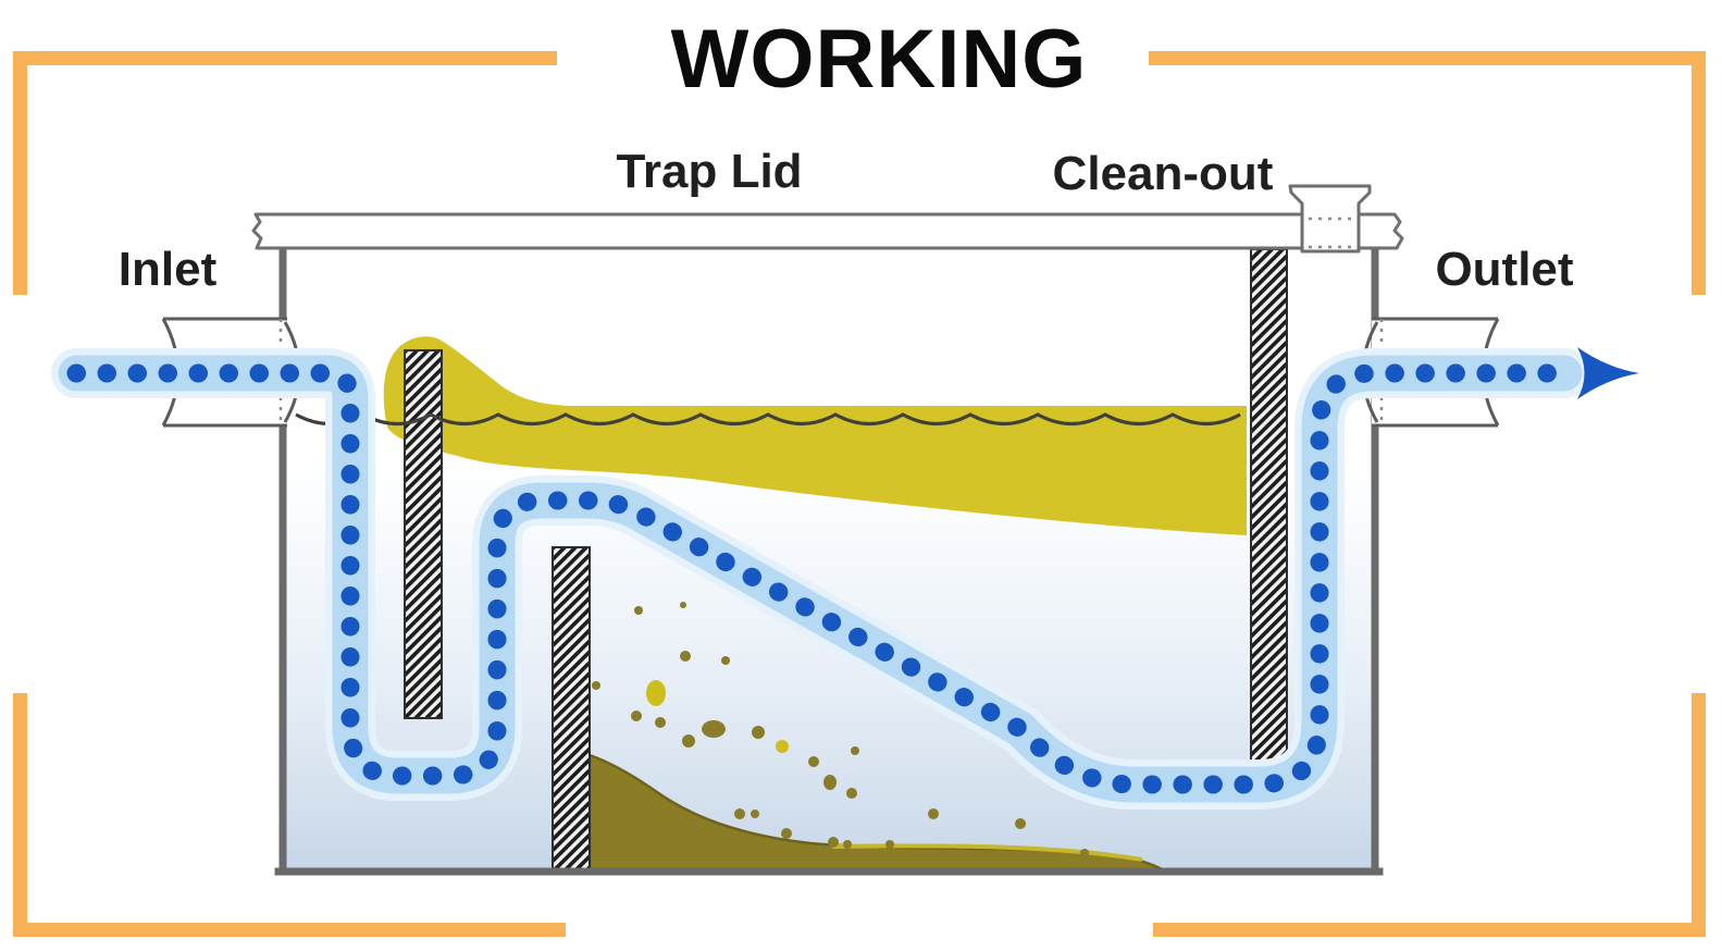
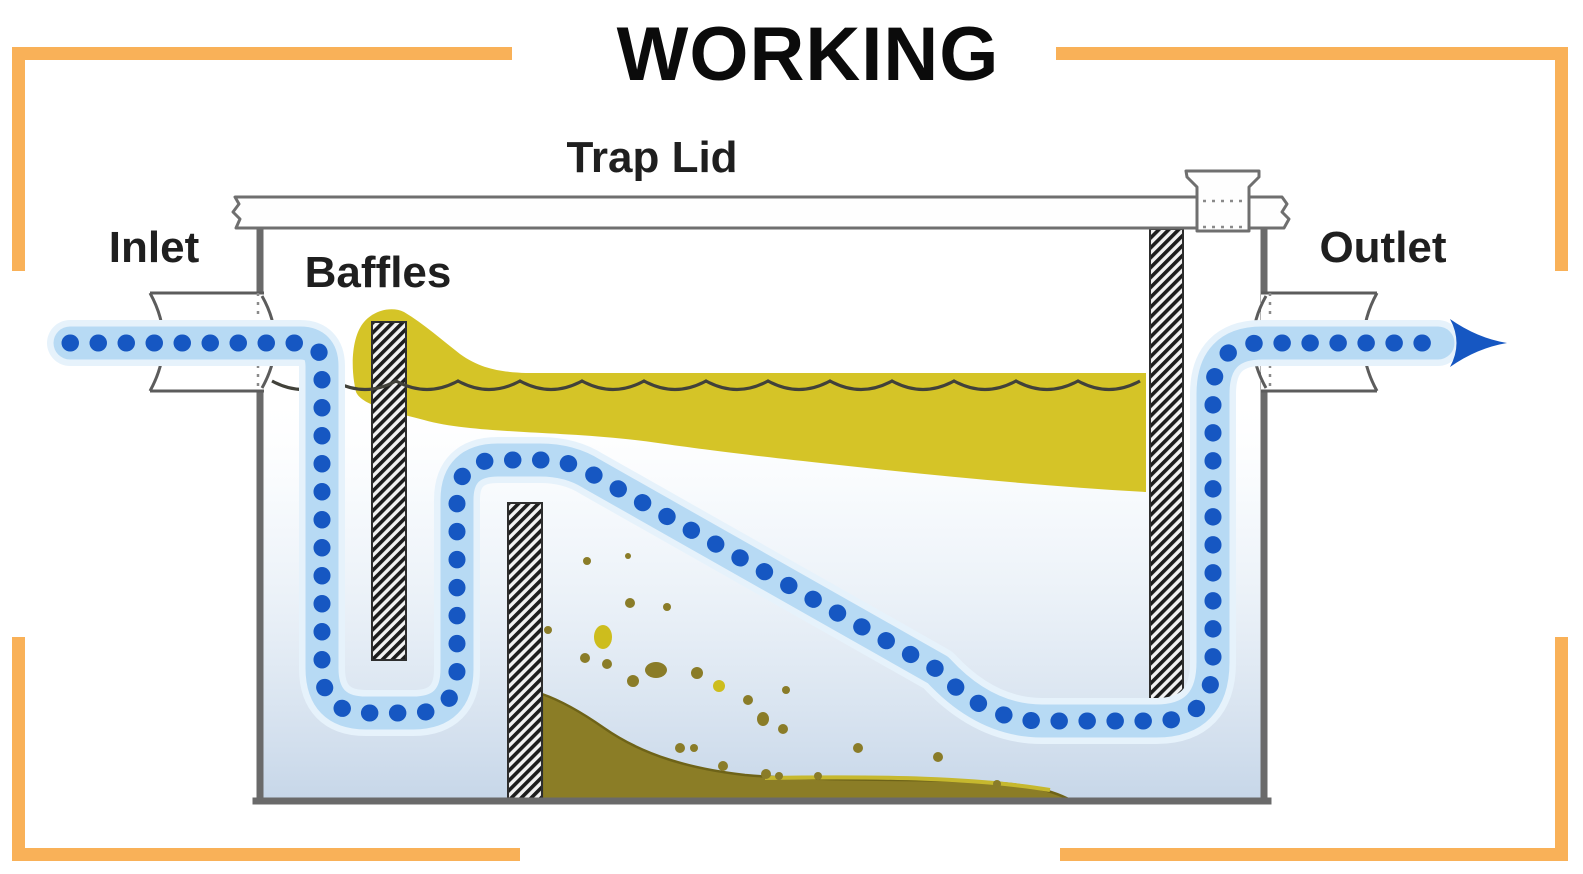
  WORKING
  Trap Lid
- Clean-out
  Inlet
+ Baffles
  Outlet
